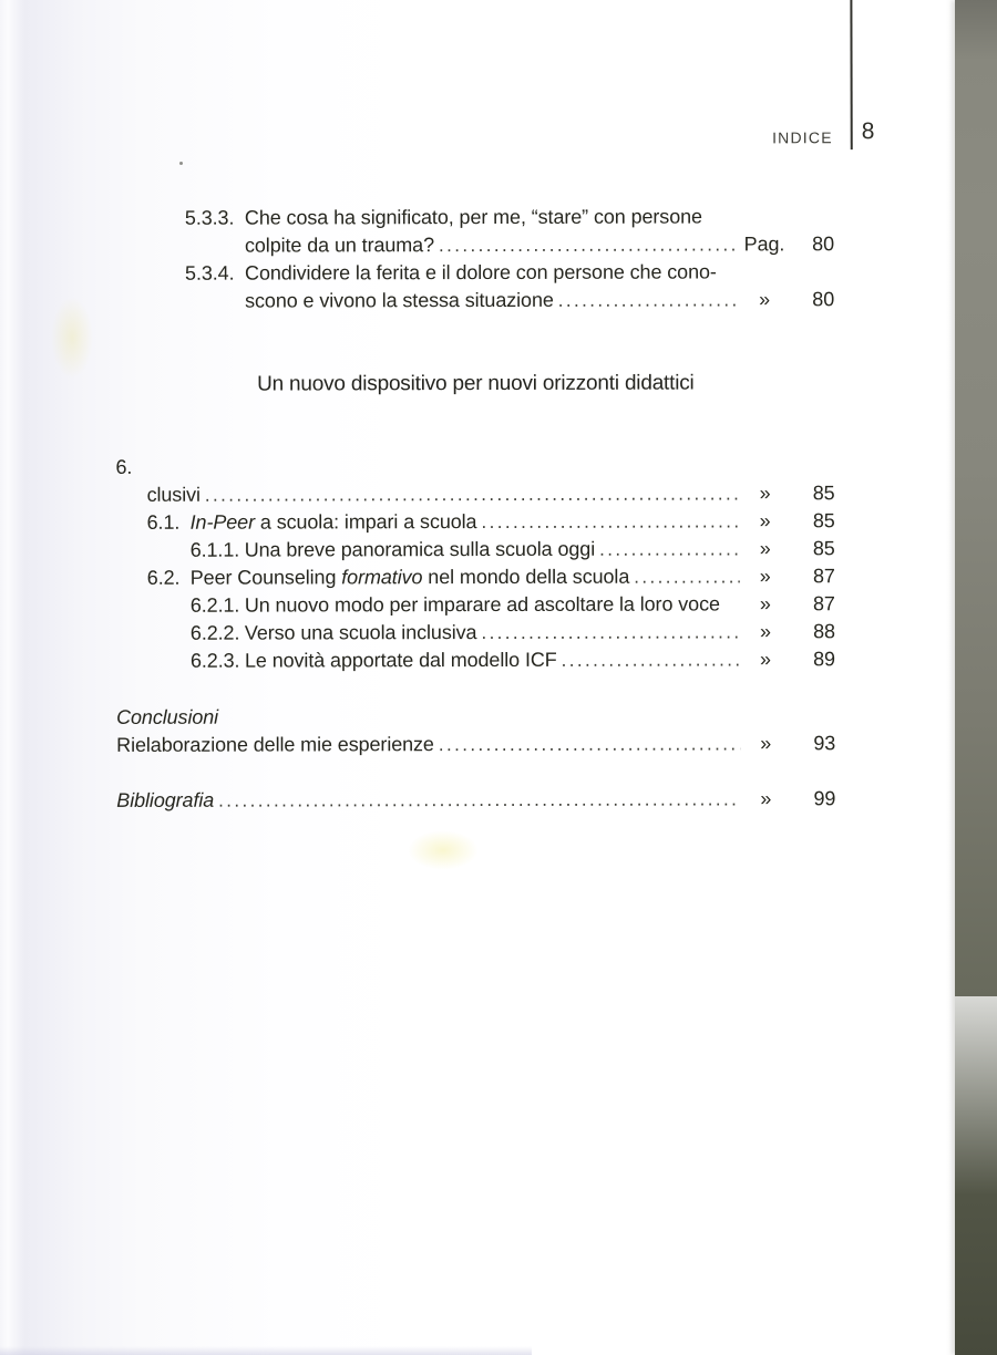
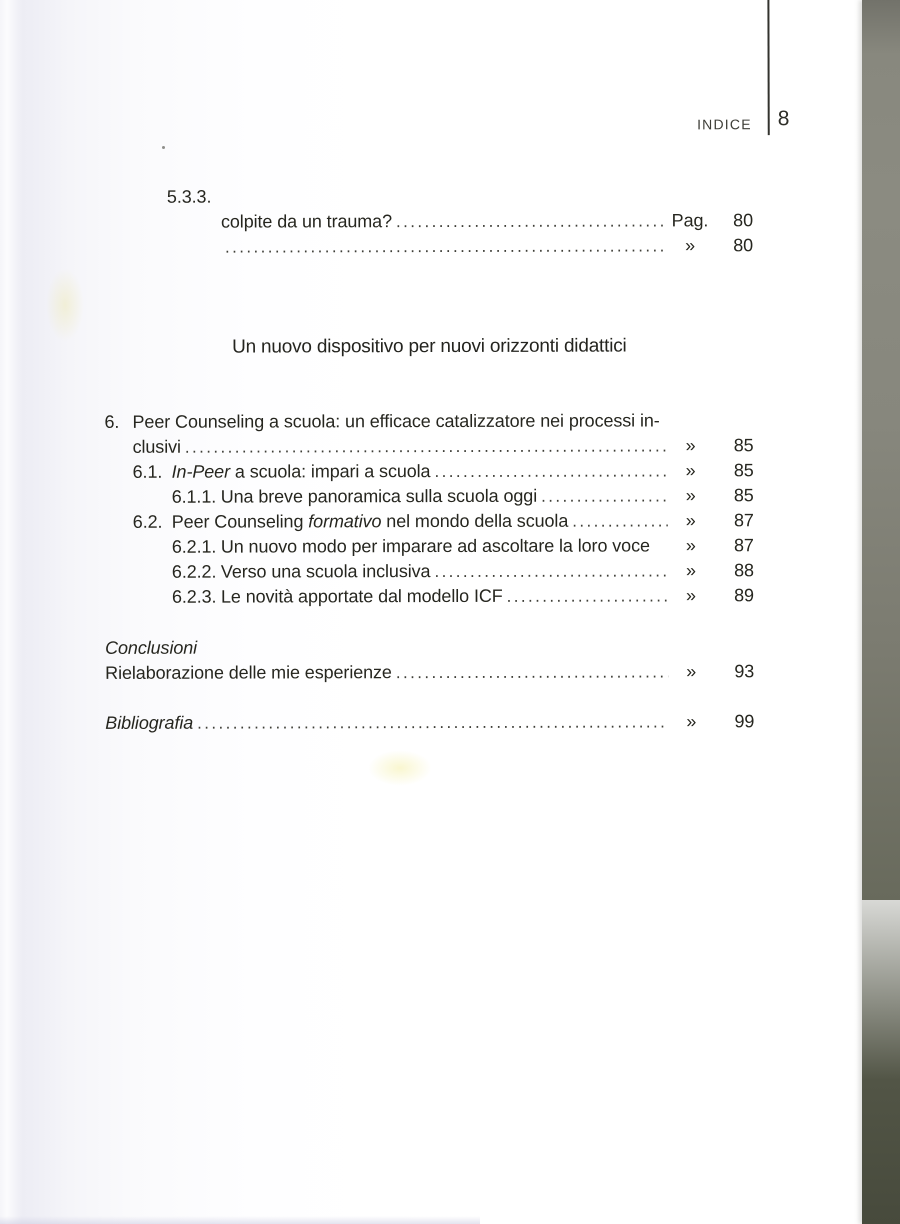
  INDICE
  8
  5.3.3.
- Che cosa ha significato, per me, “stare” con persone
  colpite da un trauma?
  Pag.
  80
- 5.3.4.
- Condividere la ferita e il dolore con persone che cono-
- scono e vivono la stessa situazione
  »
  80
  Un nuovo dispositivo per nuovi orizzonti didattici
  6.
+ Peer Counseling a scuola: un efficace catalizzatore nei processi in-
  clusivi
  »
  85
  6.1.
  In-Peer a scuola: impari a scuola
  »
  85
  6.1.1.
  Una breve panoramica sulla scuola oggi
  »
  85
  6.2.
  Peer Counseling formativo nel mondo della scuola
  »
  87
  6.2.1.
  Un nuovo modo per imparare ad ascoltare la loro voce
  »
  87
  6.2.2.
  Verso una scuola inclusiva
  »
  88
  6.2.3.
  Le novità apportate dal modello ICF
  »
  89
  Conclusioni
  Rielaborazione delle mie esperienze
  »
  93
  Bibliografia
  »
  99
